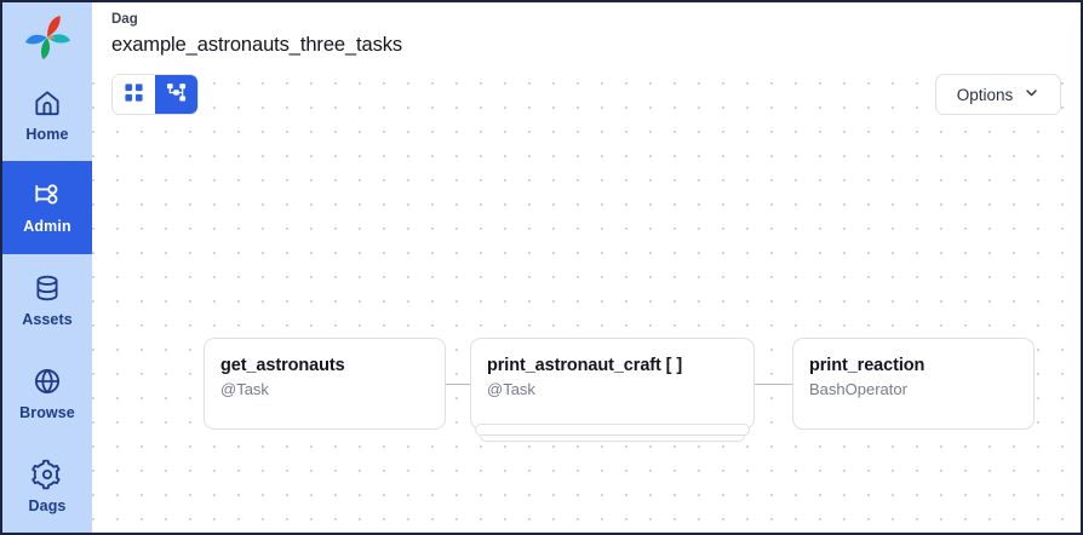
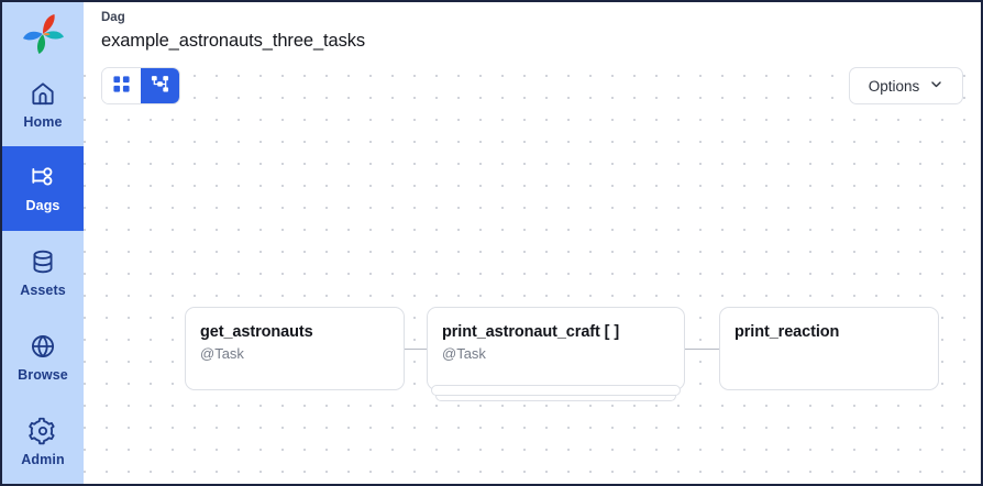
  Home
- Admin
+ Dags
  Assets
  Browse
- Dags
+ Admin
  Dag
  example_astronauts_three_tasks
  get_astronauts
  @Task
  print_astronaut_craft [ ]
  @Task
  print_reaction
- BashOperator
  Options
